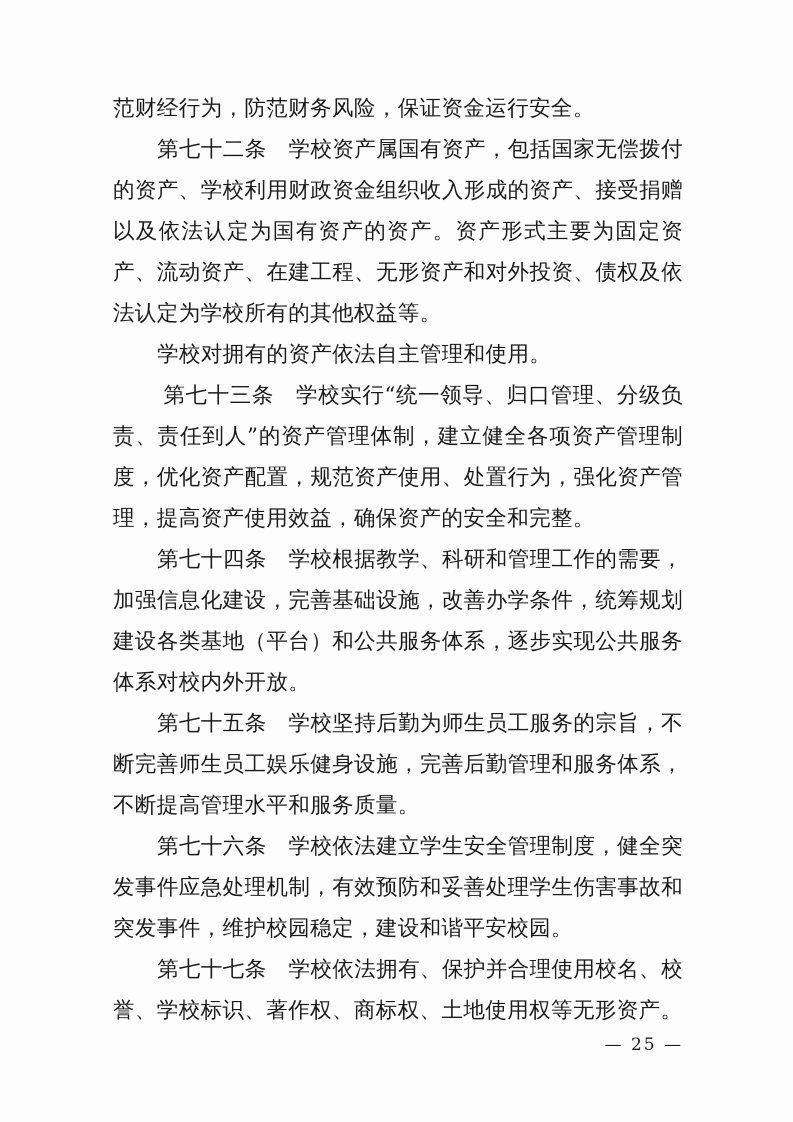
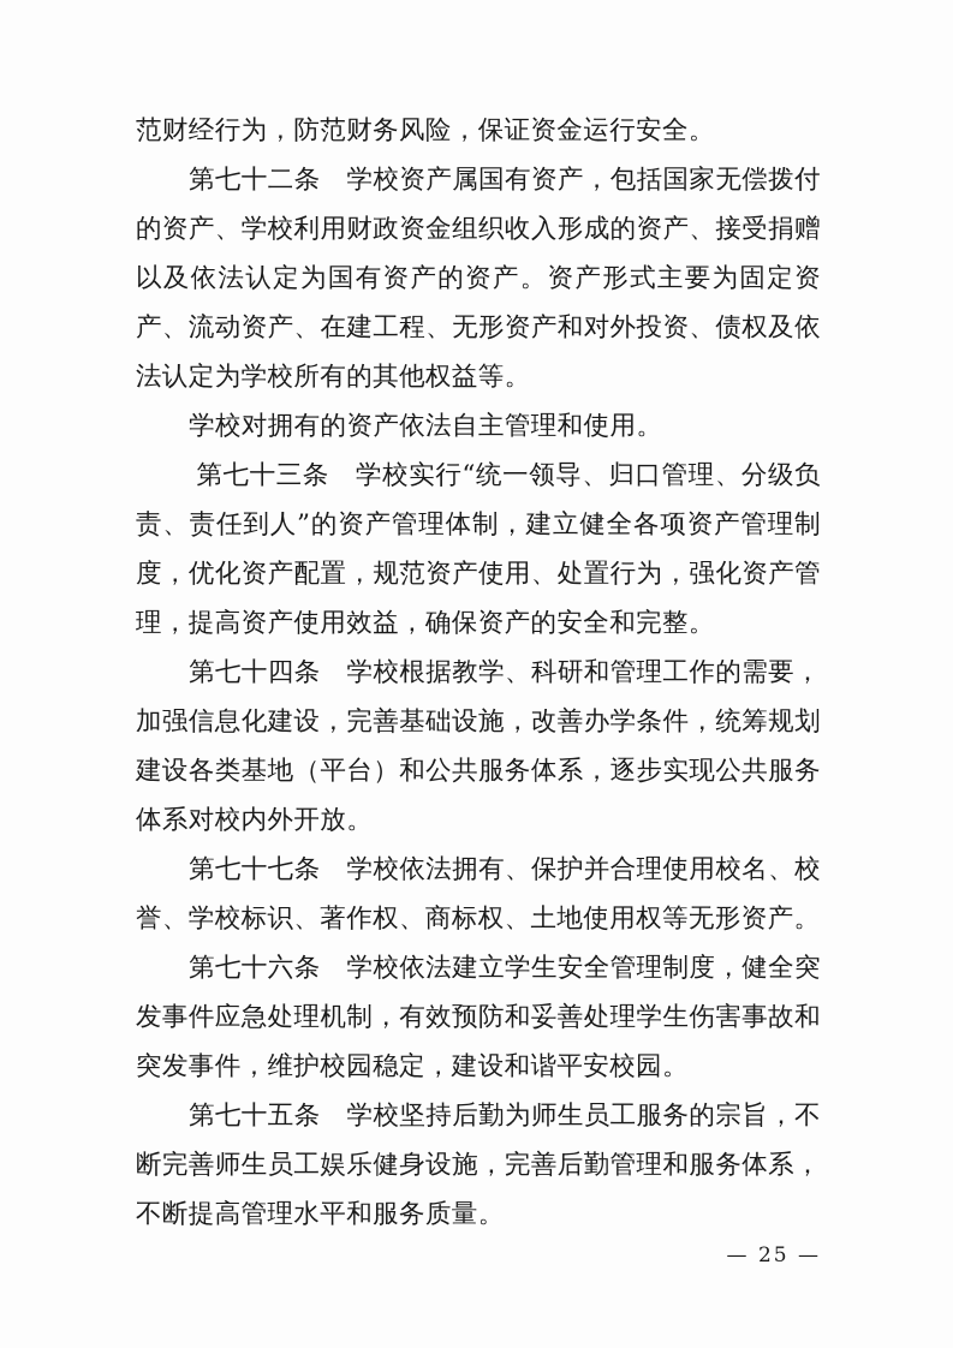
  范财经行为，防范财务风险，保证资金运行安全。
  第七十二条 学校资产属国有资产，包括国家无偿拨付的资产、学校利用财政资金组织收入形成的资产、接受捐赠以及依法认定为国有资产的资产。资产形式主要为固定资产、流动资产、在建工程、无形资产和对外投资、债权及依法认定为学校所有的其他权益等。
  学校对拥有的资产依法自主管理和使用。
  第七十三条 学校实行“统一领导、归口管理、分级负责、责任到人”的资产管理体制，建立健全各项资产管理制度，优化资产配置，规范资产使用、处置行为，强化资产管理，提高资产使用效益，确保资产的安全和完整。
  第七十四条 学校根据教学、科研和管理工作的需要，加强信息化建设，完善基础设施，改善办学条件，统筹规划建设各类基地（平台）和公共服务体系，逐步实现公共服务体系对校内外开放。
- 第七十五条 学校坚持后勤为师生员工服务的宗旨，不断完善师生员工娱乐健身设施，完善后勤管理和服务体系，不断提高管理水平和服务质量。
+ 第七十七条 学校依法拥有、保护并合理使用校名、校誉、学校标识、著作权、商标权、土地使用权等无形资产。
  第七十六条 学校依法建立学生安全管理制度，健全突发事件应急处理机制，有效预防和妥善处理学生伤害事故和突发事件，维护校园稳定，建设和谐平安校园。
- 第七十七条 学校依法拥有、保护并合理使用校名、校誉、学校标识、著作权、商标权、土地使用权等无形资产。
+ 第七十五条 学校坚持后勤为师生员工服务的宗旨，不断完善师生员工娱乐健身设施，完善后勤管理和服务体系，不断提高管理水平和服务质量。
  — 25 —
